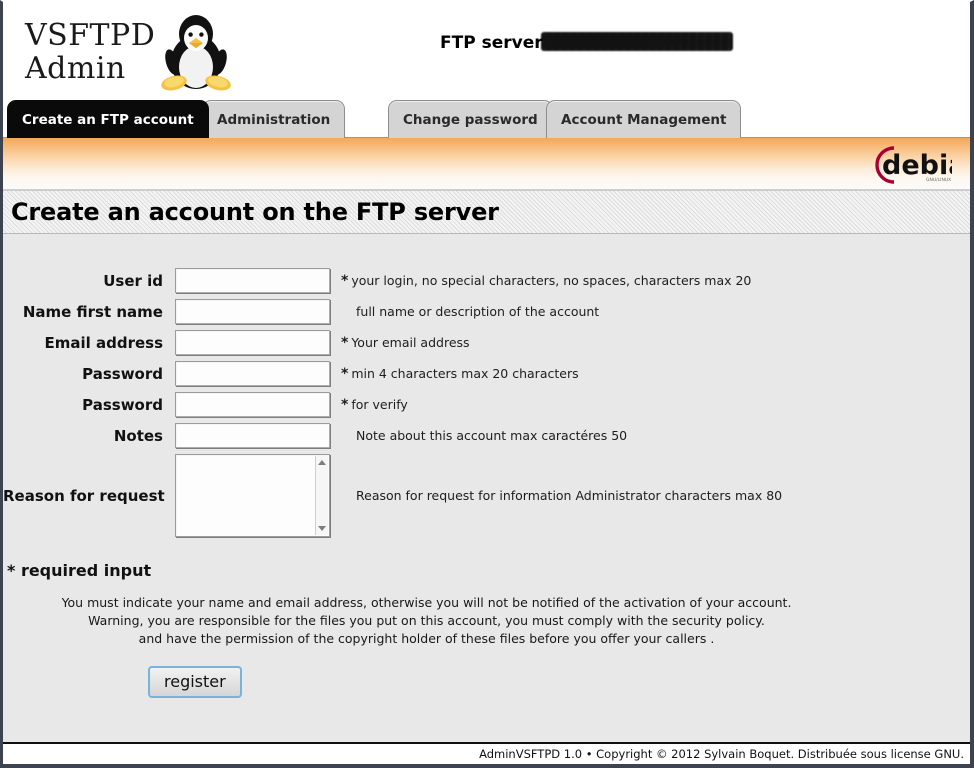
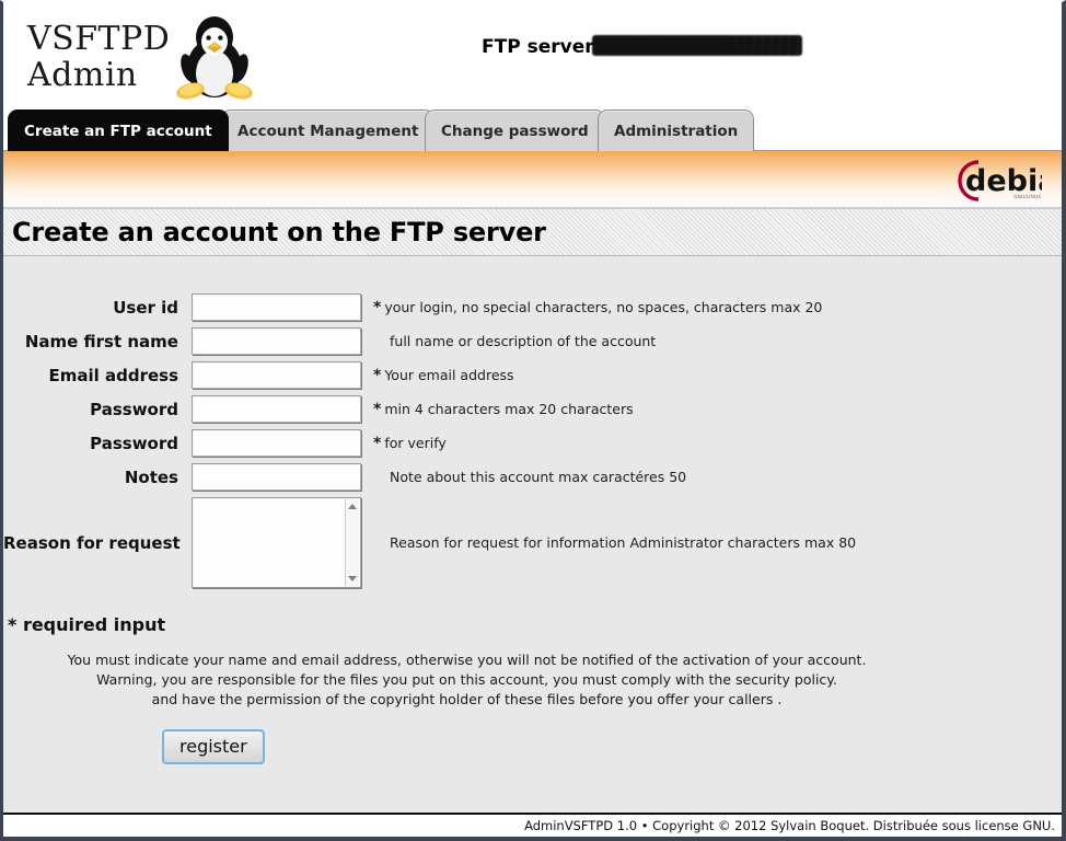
  VSFTPD
  Admin
  FTP server
  Create an FTP account
- Administration
+ Account Management
  Change password
- Account Management
+ Administration
  Create an account on the FTP server
  User id
  * your login, no special characters, no spaces, characters max 20
  Name first name
  full name or description of the account
  Email address
  * Your email address
  Password
  * min 4 characters max 20 characters
  Password
  * for verify
  Notes
  Note about this account max caractéres 50
  Reason for request
  Reason for request for information Administrator characters max 80
  * required input
  You must indicate your name and email address, otherwise you will not be notified of the activation of your account.
  Warning, you are responsible for the files you put on this account, you must comply with the security policy.
  and have the permission of the copyright holder of these files before you offer your callers .
  register
  AdminVSFTPD 1.0 • Copyright © 2012 Sylvain Boquet. Distribuée sous license GNU.
